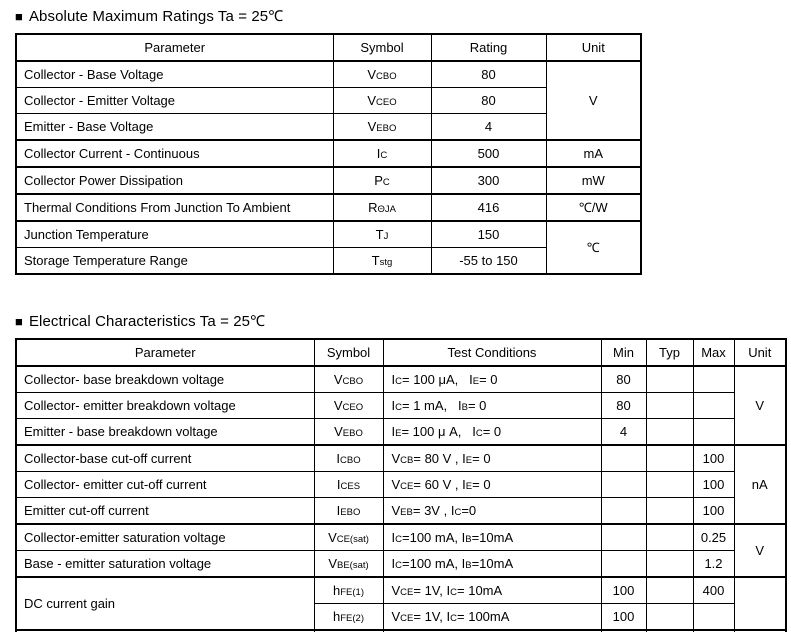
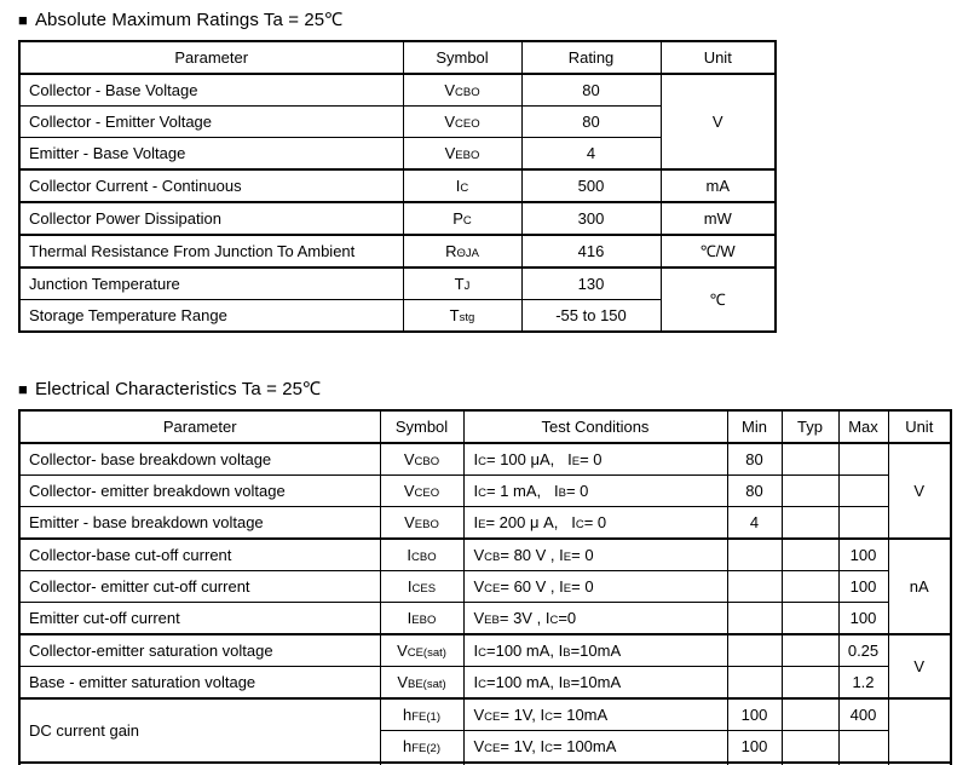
  ■ Absolute Maximum Ratings Ta = 25℃
  Parameter	Symbol	Rating	Unit
  Collector - Base Voltage	VCBO	80	V
  Collector - Emitter Voltage	VCEO	80
  Emitter - Base Voltage	VEBO	4
  Collector Current - Continuous	IC	500	mA
  Collector Power Dissipation	PC	300	mW
- Thermal Conditions From Junction To Ambient	RΘJA	416	℃/W
+ Thermal Resistance From Junction To Ambient	RΘJA	416	℃/W
- Junction Temperature	TJ	150	℃
+ Junction Temperature	TJ	130	℃
  Storage Temperature Range	Tstg	-55 to 150
  ■ Electrical Characteristics Ta = 25℃
  Parameter	Symbol	Test Conditions	Min	Typ	Max	Unit
  Collector- base breakdown voltage	VCBO	IC= 100 μA, IE= 0	80			V
  Collector- emitter breakdown voltage	VCEO	IC= 1 mA, IB= 0	80
- Emitter - base breakdown voltage	VEBO	IE= 100 μ A, IC= 0	4
+ Emitter - base breakdown voltage	VEBO	IE= 200 μ A, IC= 0	4
  Collector-base cut-off current	ICBO	VCB= 80 V , IE= 0			100	nA
  Collector- emitter cut-off current	ICES	VCE= 60 V , IE= 0			100
  Emitter cut-off current	IEBO	VEB= 3V , IC=0			100
  Collector-emitter saturation voltage	VCE(sat)	IC=100 mA, IB=10mA			0.25	V
  Base - emitter saturation voltage	VBE(sat)	IC=100 mA, IB=10mA			1.2
  DC current gain	hFE(1)	VCE= 1V, IC= 10mA	100		400
  hFE(2)	VCE= 1V, IC= 100mA	100
